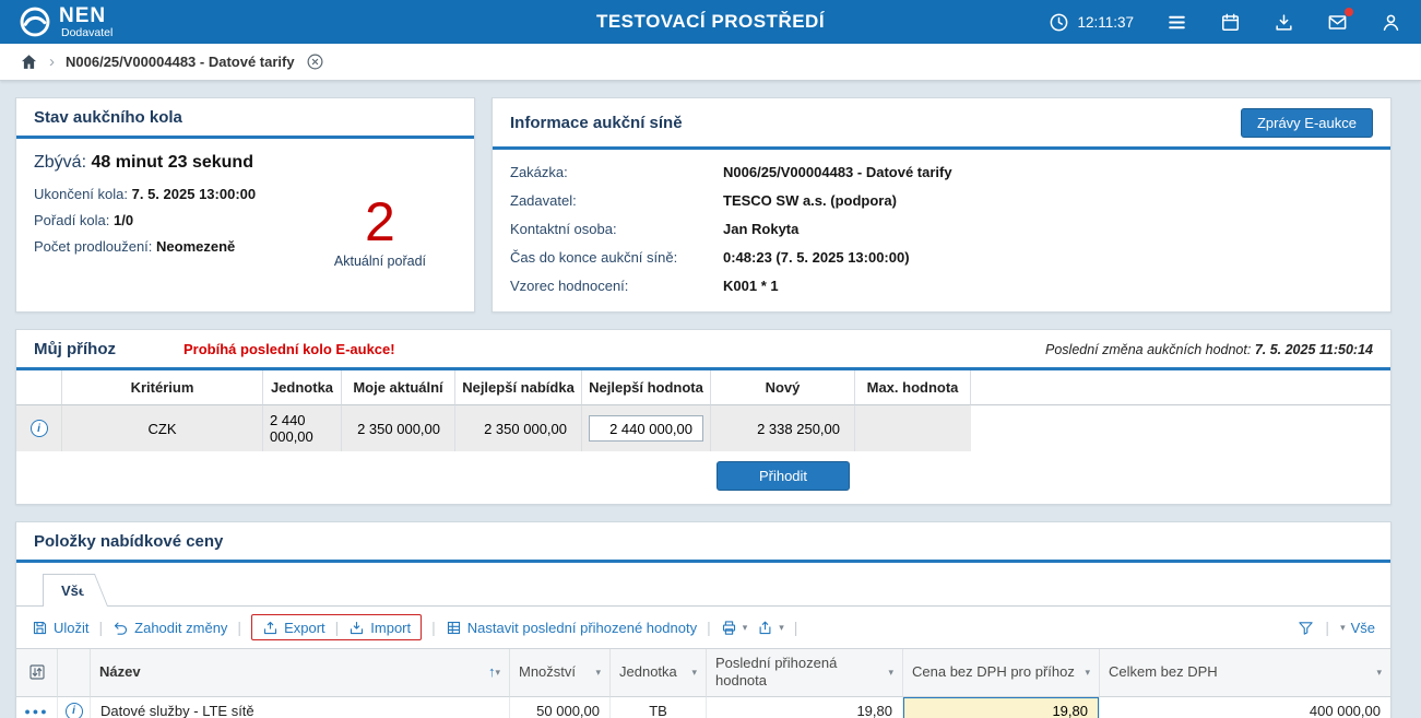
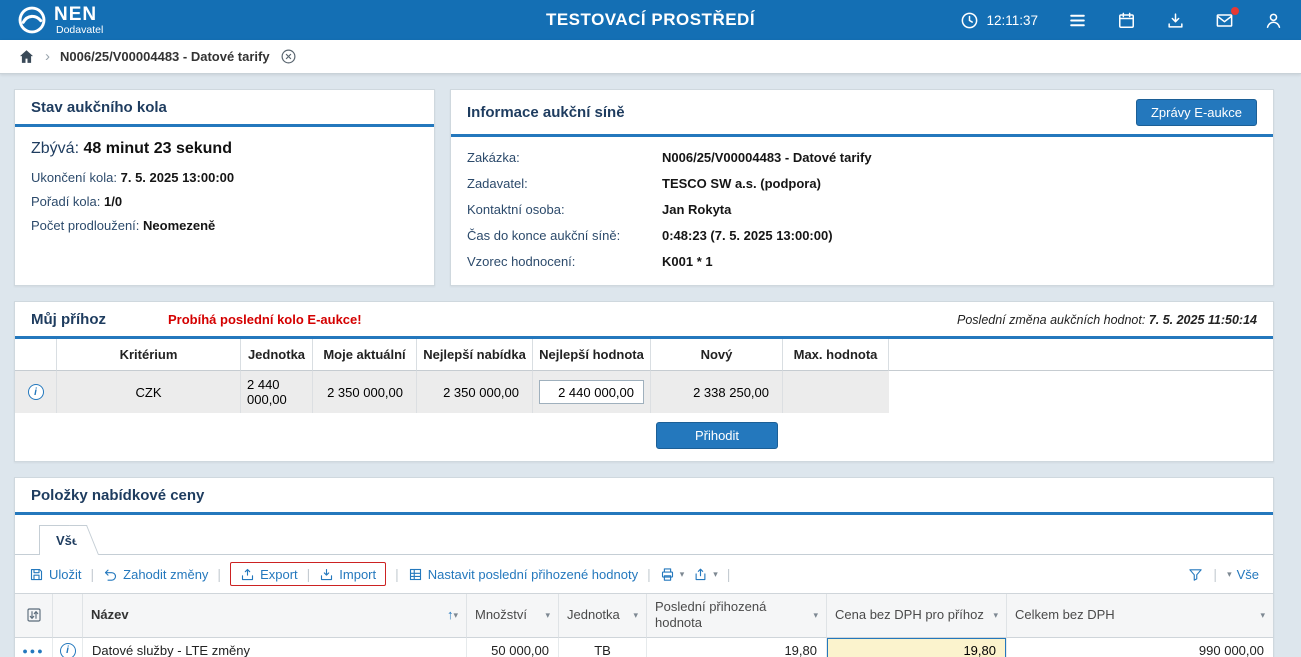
  NEN
  Dodavatel
  TESTOVACÍ PROSTŘEDÍ
  12:11:37
  ›
  N006/25/V00004483 - Datové tarify
  Stav aukčního kola
  Zbývá: 48 minut 23 sekund
  Ukončení kola: 7. 5. 2025 13:00:00
  Pořadí kola: 1/0
  Počet prodloužení: Neomezeně
- 2
- Aktuální pořadí
  Informace aukční síně
  Zprávy E-aukce
  Zakázka:
  N006/25/V00004483 - Datové tarify
  Zadavatel:
  TESCO SW a.s. (podpora)
  Kontaktní osoba:
  Jan Rokyta
  Čas do konce aukční síně:
  0:48:23 (7. 5. 2025 13:00:00)
  Vzorec hodnocení:
  K001 * 1
  Můj příhoz
  Probíhá poslední kolo E-aukce!
  Poslední změna aukčních hodnot: 7. 5. 2025 11:50:14
  Kritérium
  Jednotka
  Moje aktuální
  Nejlepší nabídka
  Nejlepší hodnota
  Nový
  Max. hodnota
  i
  CZK
  2 440 000,00
  2 350 000,00
  2 350 000,00
  2 440 000,00
  2 338 250,00
  Přihodit
  Položky nabídkové ceny
  Vše
  Uložit
  |
  Zahodit změny
  |
  Export
  |
  Import
  |
  Nastavit poslední přihozené hodnoty
  |
  ▾
  ▾
  |
  |
  ▾
  Vše
  Název
  ↑
  ▾
  Množství
  ▾
  Jednotka
  ▾
  Poslední přihozená hodnota
  ▾
  Cena bez DPH pro příhoz
  ▾
  Celkem bez DPH
  ▾
  ●●●
  i
- Datové služby - LTE sítě
+ Datové služby - LTE změny
  50 000,00
  TB
  19,80
  19,80
- 400 000,00
+ 990 000,00
